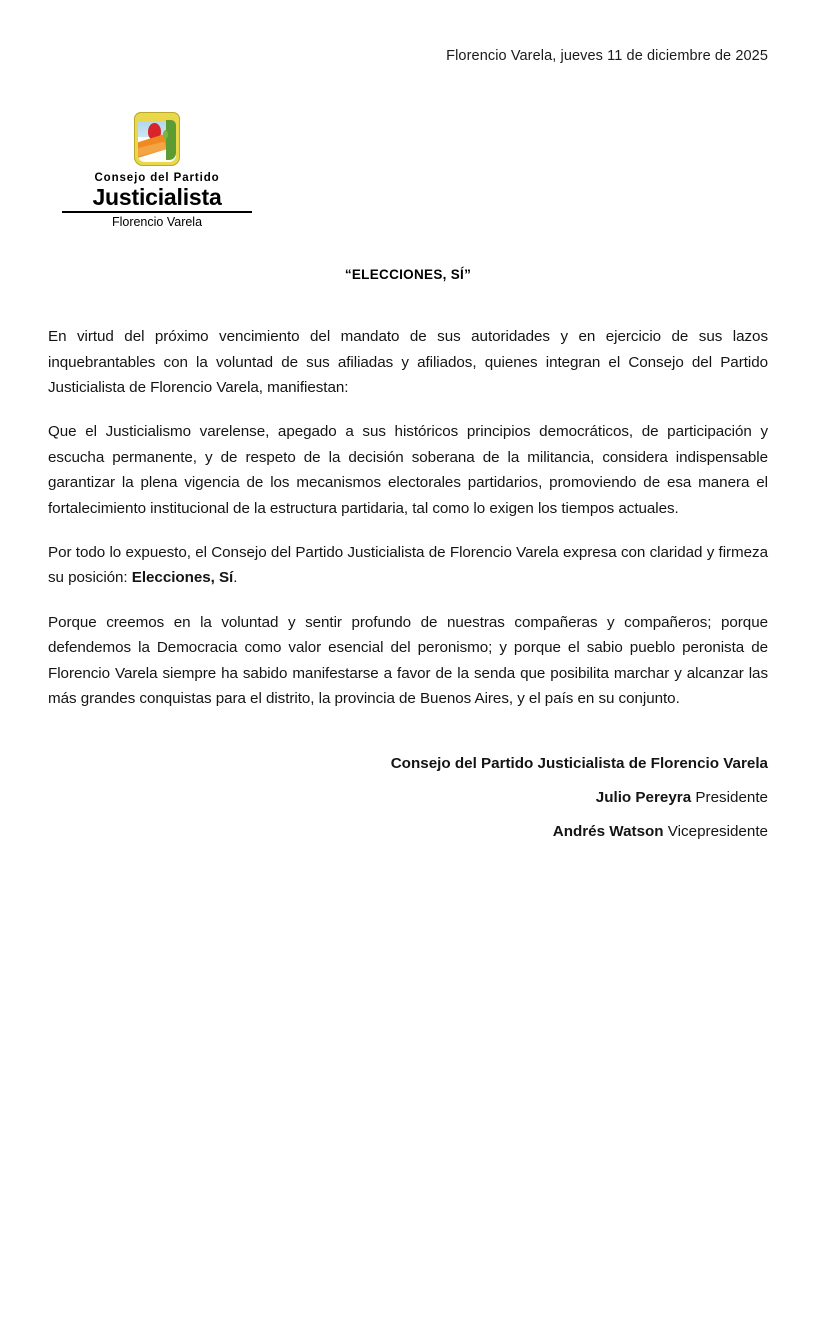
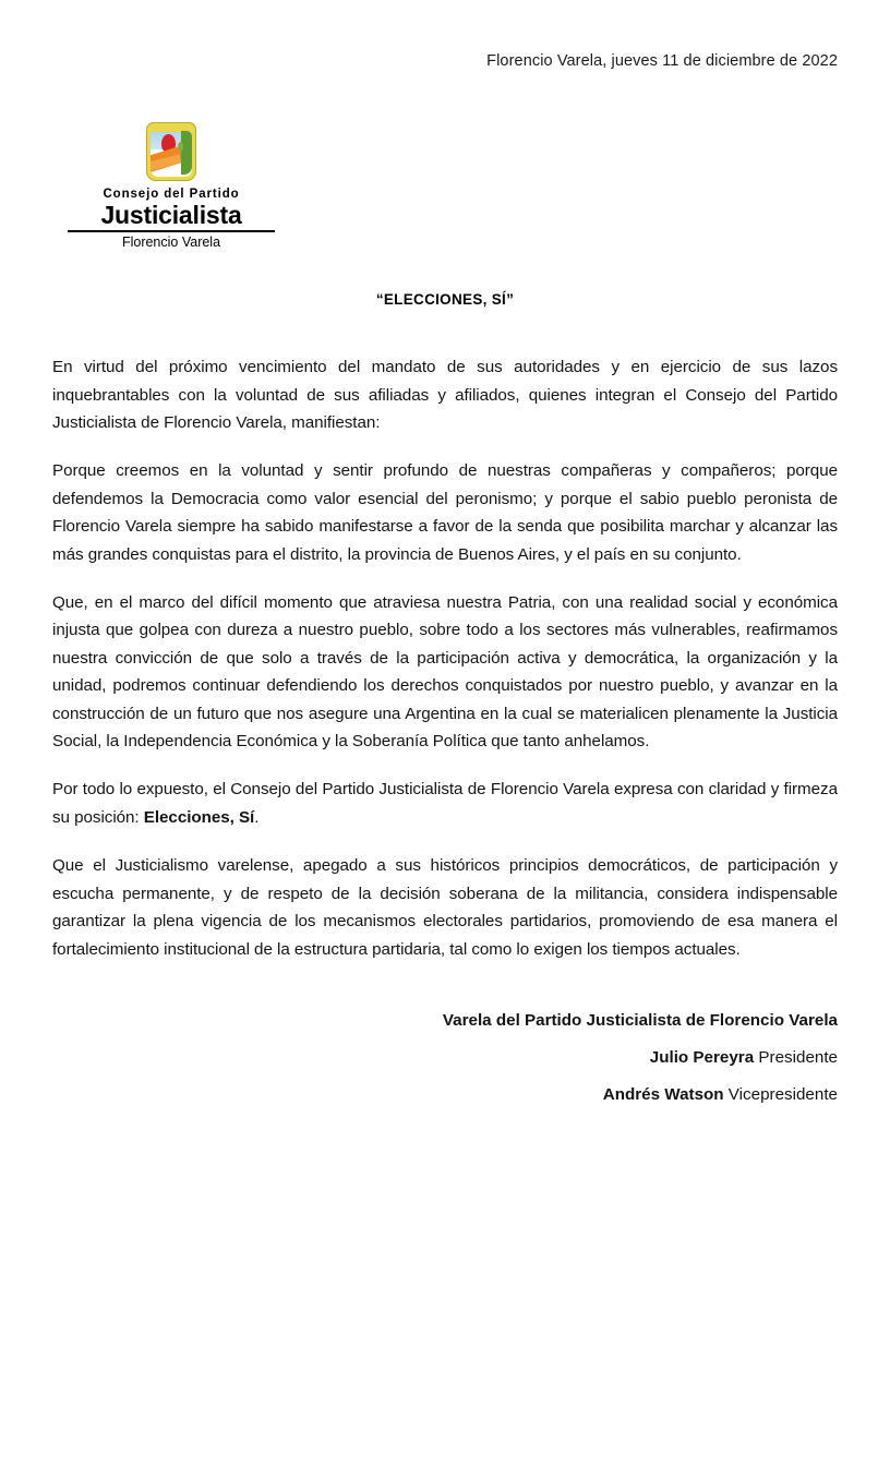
- Florencio Varela, jueves 11 de diciembre de 2025
+ Florencio Varela, jueves 11 de diciembre de 2022
  Consejo del Partido
  Justicialista
  Florencio Varela
  “ELECCIONES, SÍ”
  En virtud del próximo vencimiento del mandato de sus autoridades y en ejercicio de sus lazos inquebrantables con la voluntad de sus afiliadas y afiliados, quienes integran el Consejo del Partido Justicialista de Florencio Varela, manifiestan:
- Que el Justicialismo varelense, apegado a sus históricos principios democráticos, de participación y escucha permanente, y de respeto de la decisión soberana de la militancia, considera indispensable garantizar la plena vigencia de los mecanismos electorales partidarios, promoviendo de esa manera el fortalecimiento institucional de la estructura partidaria, tal como lo exigen los tiempos actuales.
+ Porque creemos en la voluntad y sentir profundo de nuestras compañeras y compañeros; porque defendemos la Democracia como valor esencial del peronismo; y porque el sabio pueblo peronista de Florencio Varela siempre ha sabido manifestarse a favor de la senda que posibilita marchar y alcanzar las más grandes conquistas para el distrito, la provincia de Buenos Aires, y el país en su conjunto.
+ Que, en el marco del difícil momento que atraviesa nuestra Patria, con una realidad social y económica injusta que golpea con dureza a nuestro pueblo, sobre todo a los sectores más vulnerables, reafirmamos nuestra convicción de que solo a través de la participación activa y democrática, la organización y la unidad, podremos continuar defendiendo los derechos conquistados por nuestro pueblo, y avanzar en la construcción de un futuro que nos asegure una Argentina en la cual se materialicen plenamente la Justicia Social, la Independencia Económica y la Soberanía Política que tanto anhelamos.
  Por todo lo expuesto, el Consejo del Partido Justicialista de Florencio Varela expresa con claridad y firmeza su posición: Elecciones, Sí.
- Porque creemos en la voluntad y sentir profundo de nuestras compañeras y compañeros; porque defendemos la Democracia como valor esencial del peronismo; y porque el sabio pueblo peronista de Florencio Varela siempre ha sabido manifestarse a favor de la senda que posibilita marchar y alcanzar las más grandes conquistas para el distrito, la provincia de Buenos Aires, y el país en su conjunto.
+ Que el Justicialismo varelense, apegado a sus históricos principios democráticos, de participación y escucha permanente, y de respeto de la decisión soberana de la militancia, considera indispensable garantizar la plena vigencia de los mecanismos electorales partidarios, promoviendo de esa manera el fortalecimiento institucional de la estructura partidaria, tal como lo exigen los tiempos actuales.
- Consejo del Partido Justicialista de Florencio Varela
+ Varela del Partido Justicialista de Florencio Varela
  Julio Pereyra Presidente
  Andrés Watson Vicepresidente
